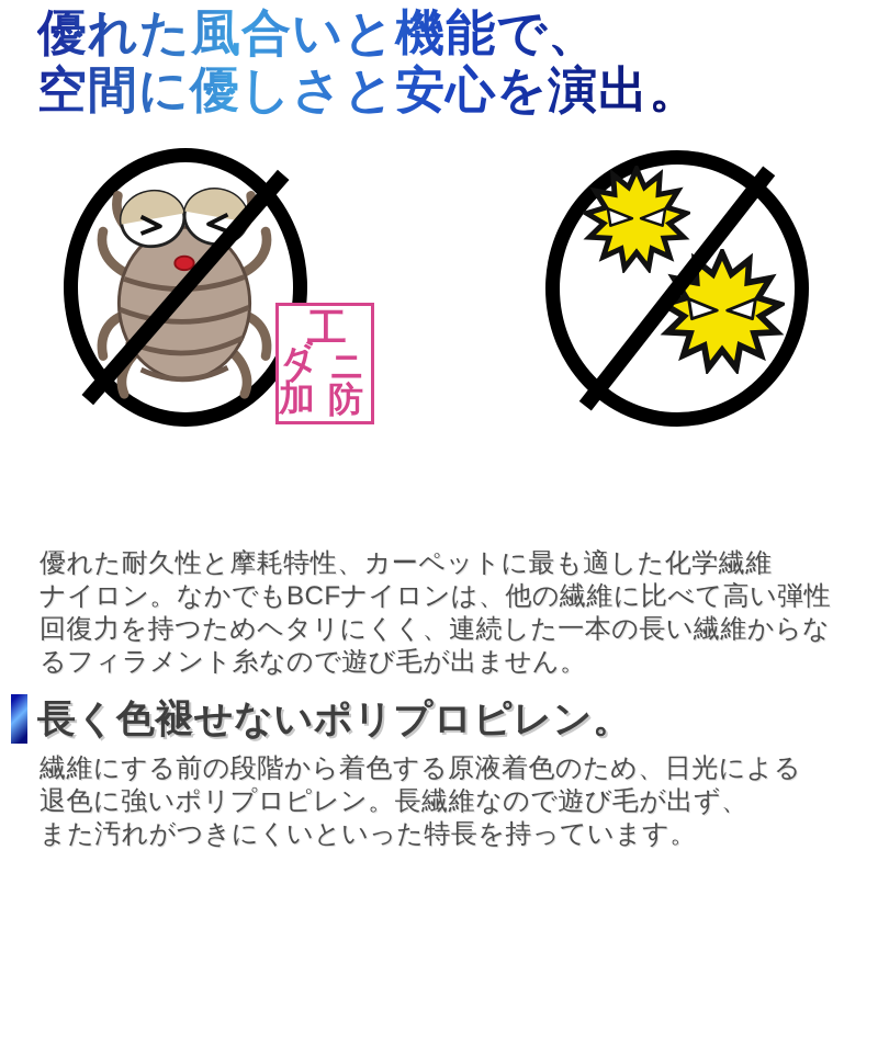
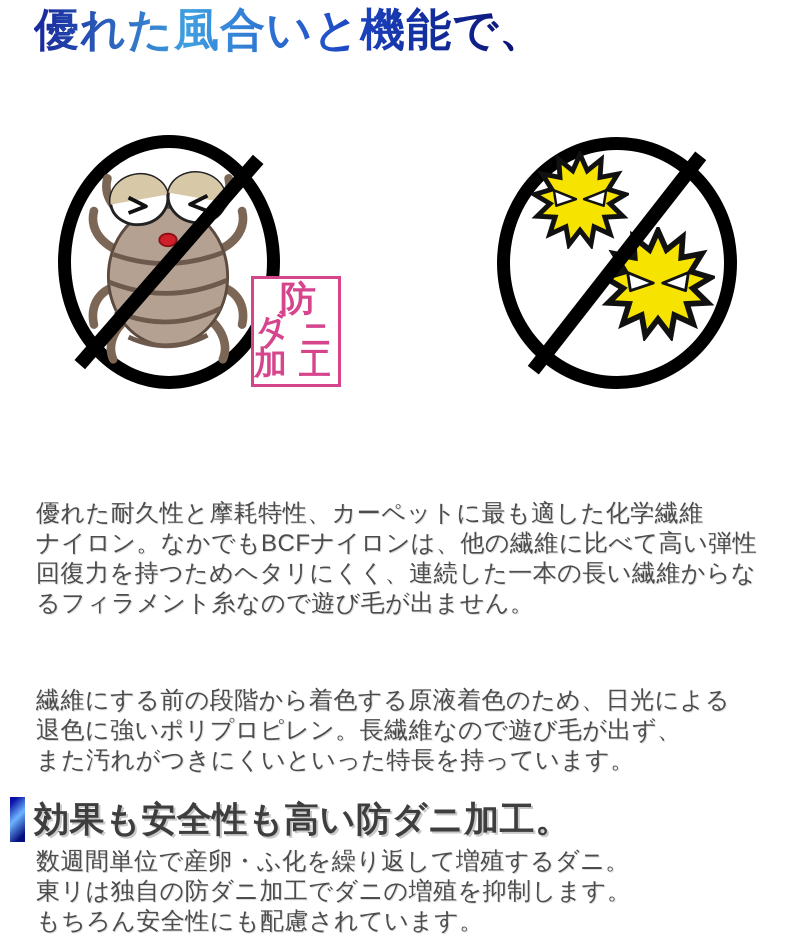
  優れた風合いと機能で、
- 空間に優しさと安心を演出。
- 工
+ 防
  ニ
  加
- 防
+ 工
  優れた耐久性と摩耗特性、カーペットに最も適した化学繊維
  ナイロン。なかでもBCFナイロンは、他の繊維に比べて高い弾性
  回復力を持つためヘタリにくく、連続した一本の長い繊維からな
  るフィラメント糸なので遊び毛が出ません。
- 長く色褪せないポリプロピレン。
  繊維にする前の段階から着色する原液着色のため、日光による
  退色に強いポリプロピレン。長繊維なので遊び毛が出ず、
  また汚れがつきにくいといった特長を持っています。
+ 効果も安全性も高い防ダニ加工。
+ 数週間単位で産卵・ふ化を繰り返して増殖するダニ。
+ 東リは独自の防ダニ加工でダニの増殖を抑制します。
+ もちろん安全性にも配慮されています。
